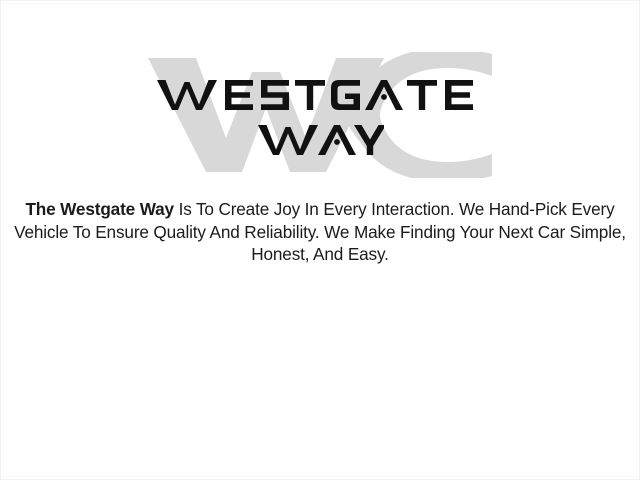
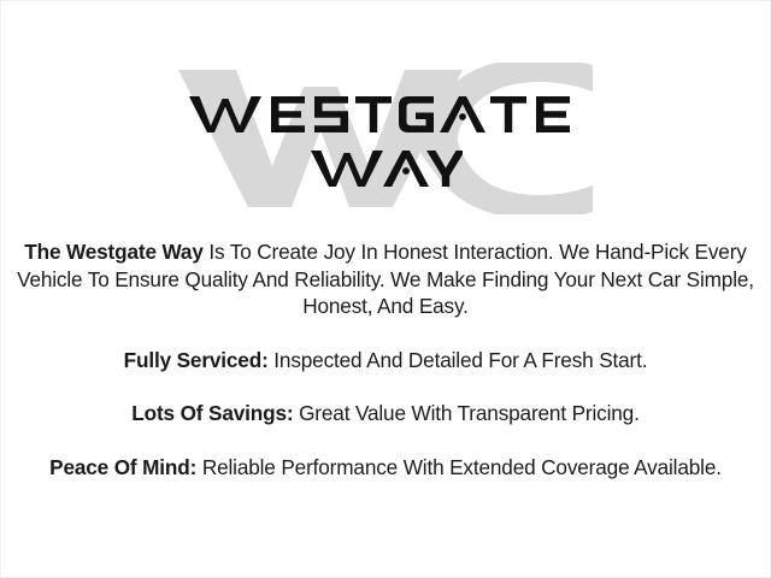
- The Westgate Way Is To Create Joy In Every Interaction. We Hand-Pick Every Vehicle To Ensure Quality And Reliability. We Make Finding Your Next Car Simple, Honest, And Easy.
+ The Westgate Way Is To Create Joy In Honest Interaction. We Hand-Pick Every Vehicle To Ensure Quality And Reliability. We Make Finding Your Next Car Simple, Honest, And Easy.
+ Fully Serviced: Inspected And Detailed For A Fresh Start.
+ Lots Of Savings: Great Value With Transparent Pricing.
+ Peace Of Mind: Reliable Performance With Extended Coverage Available.
